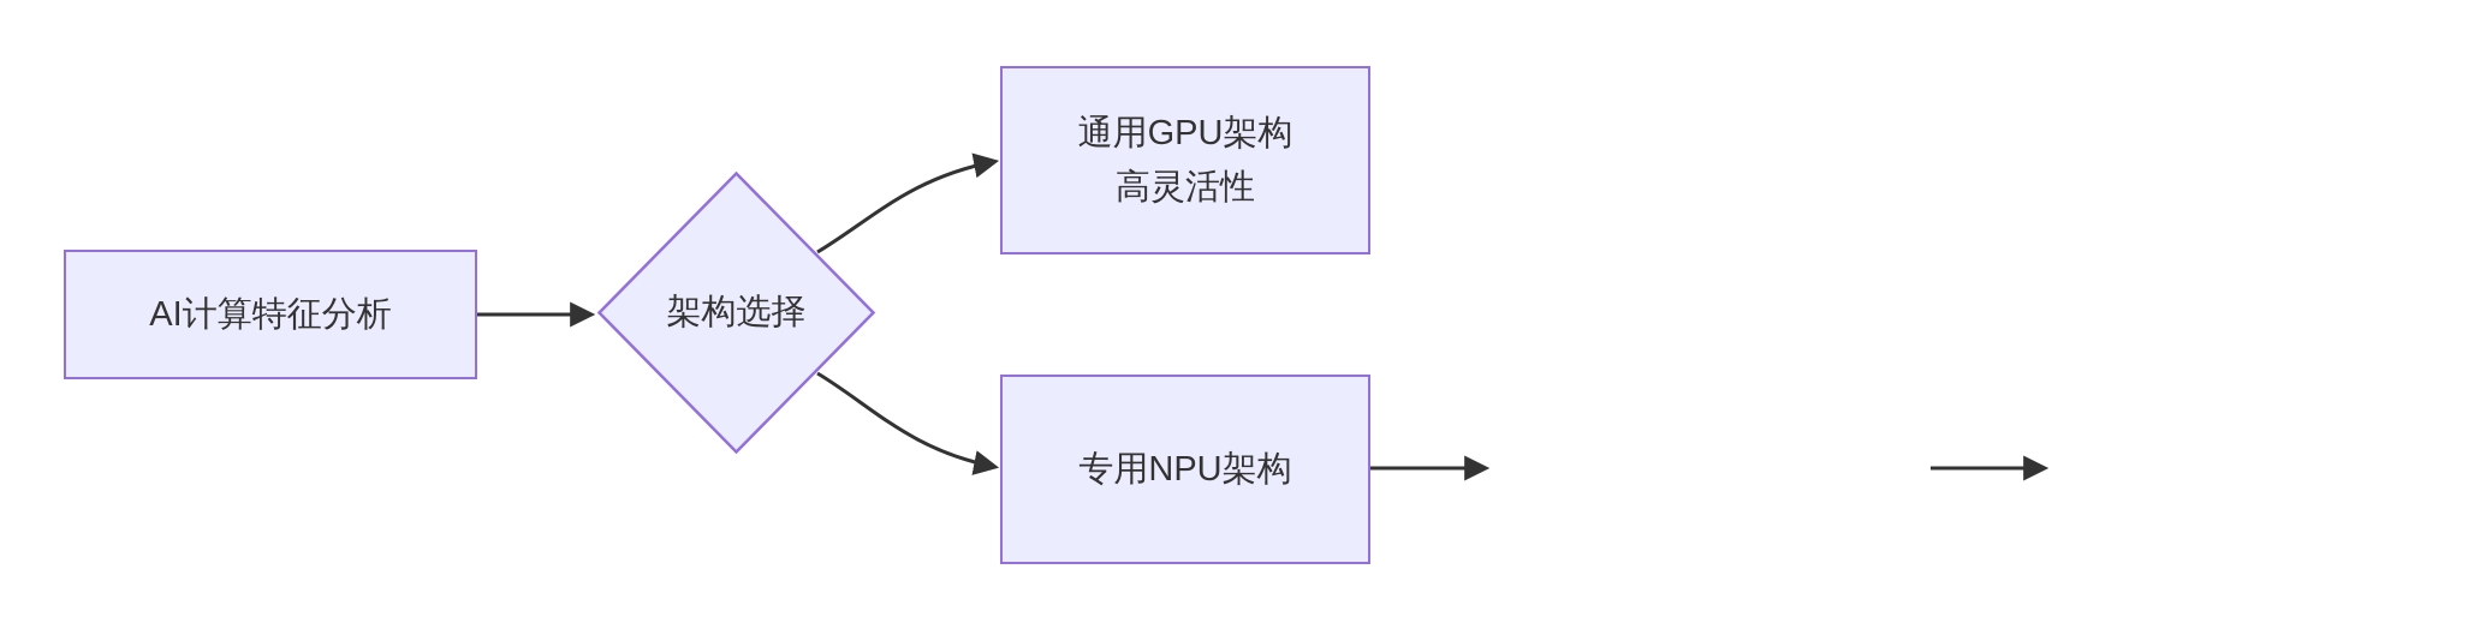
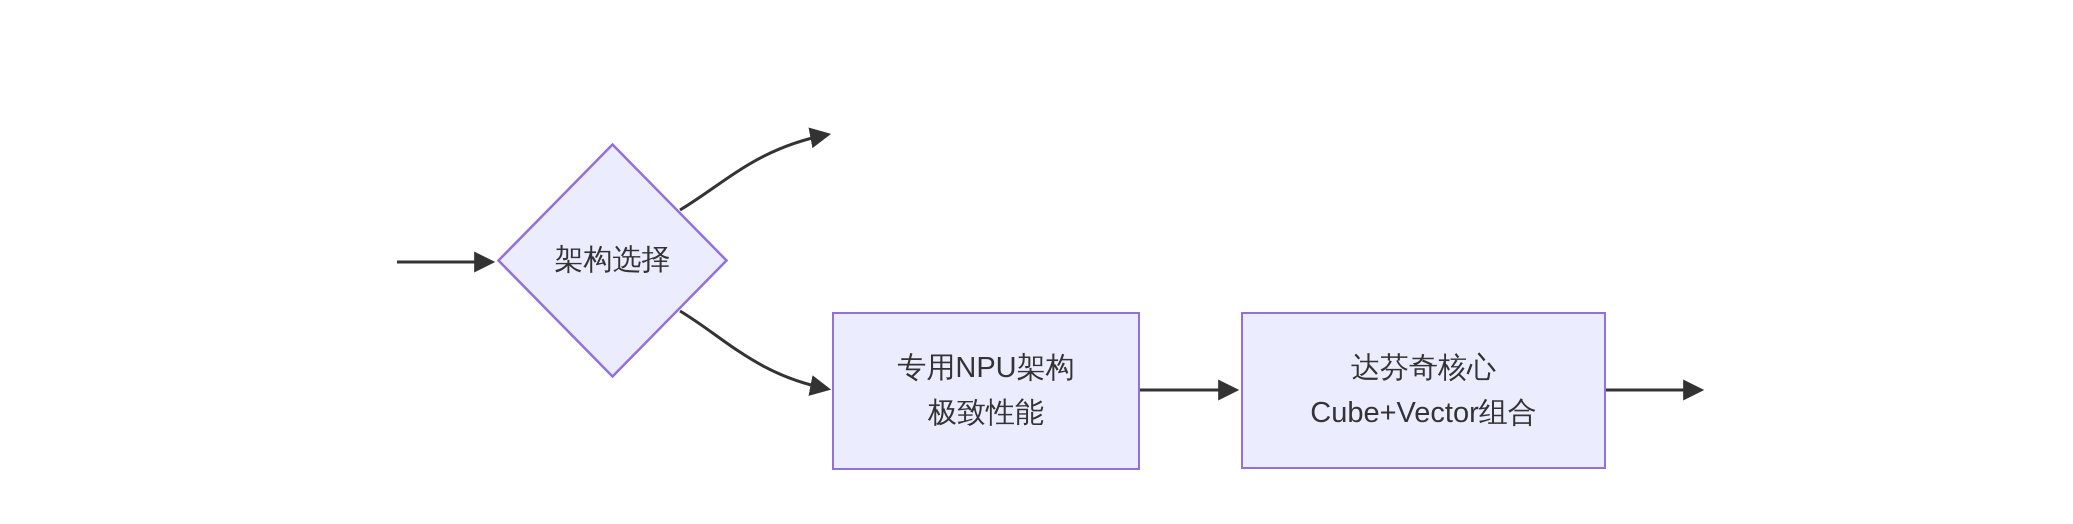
- AI计算特征分析
  架构选择
- 通用GPU架构
- 高灵活性
  专用NPU架构
+ 极致性能
+ 达芬奇核心
+ Cube+Vector组合
